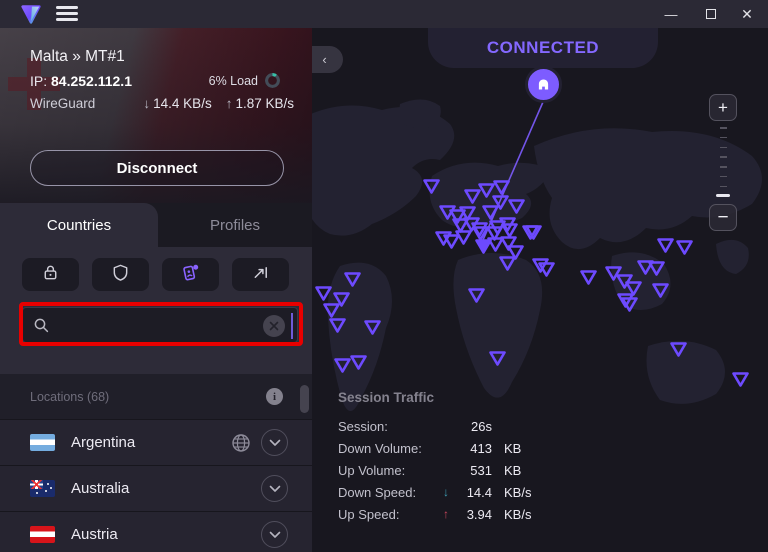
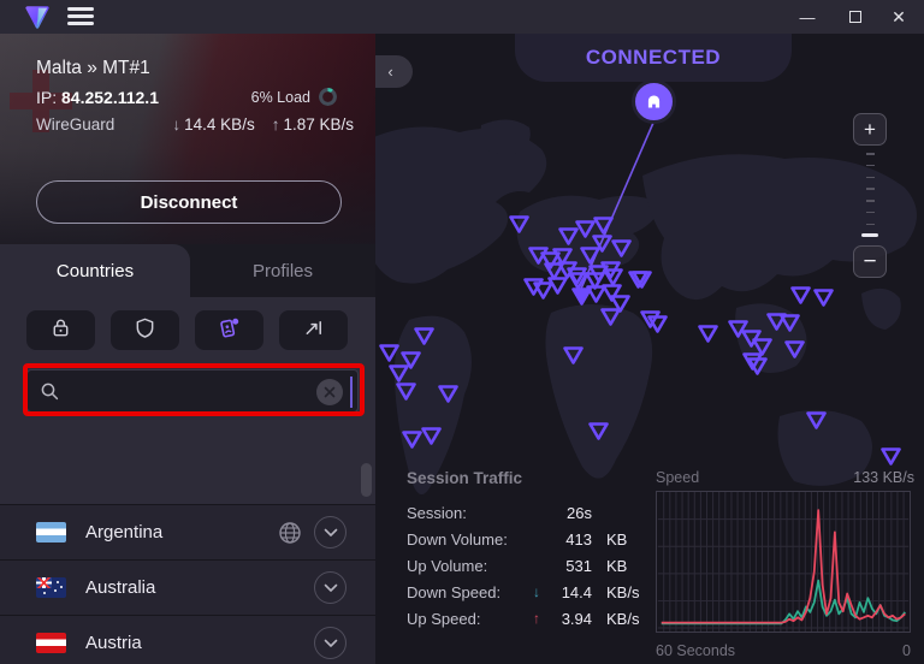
  —
  ✕
  Malta » MT#1
  IP: 84.252.112.1
  6% Load
  WireGuard
  ↓ 14.4 KB/s
  ↑ 1.87 KB/s
  Disconnect
  Countries
  Profiles
- Locations (68)
- i
  Argentina
  Australia
  Austria
  CONNECTED
  ‹
  +
  −
  Session Traffic
  Session:
  26s
  Down Volume:
  413
  KB
  Up Volume:
  531
  KB
  Down Speed:
  ↓
  14.4
  KB/s
  Up Speed:
  ↑
  3.94
  KB/s
+ Speed
+ 133 KB/s
+ 60 Seconds
+ 0
